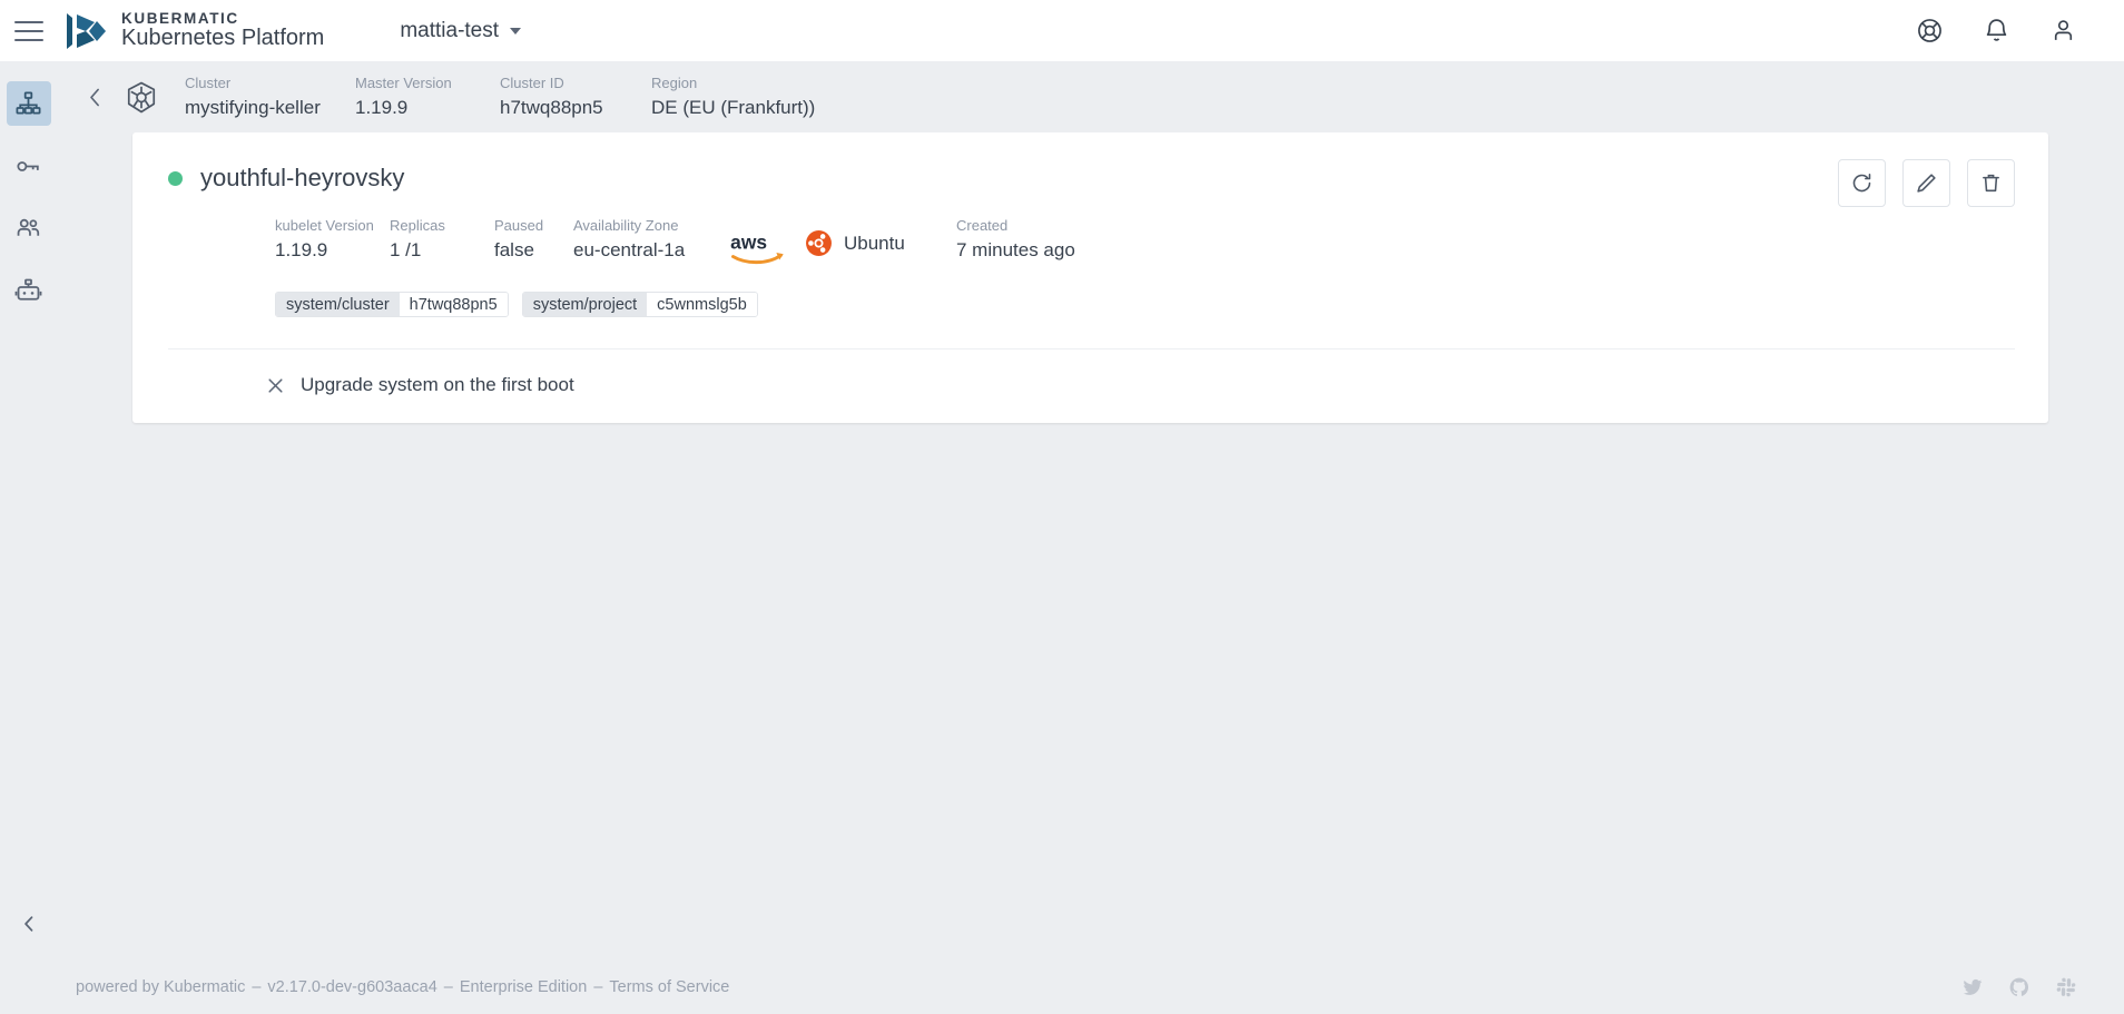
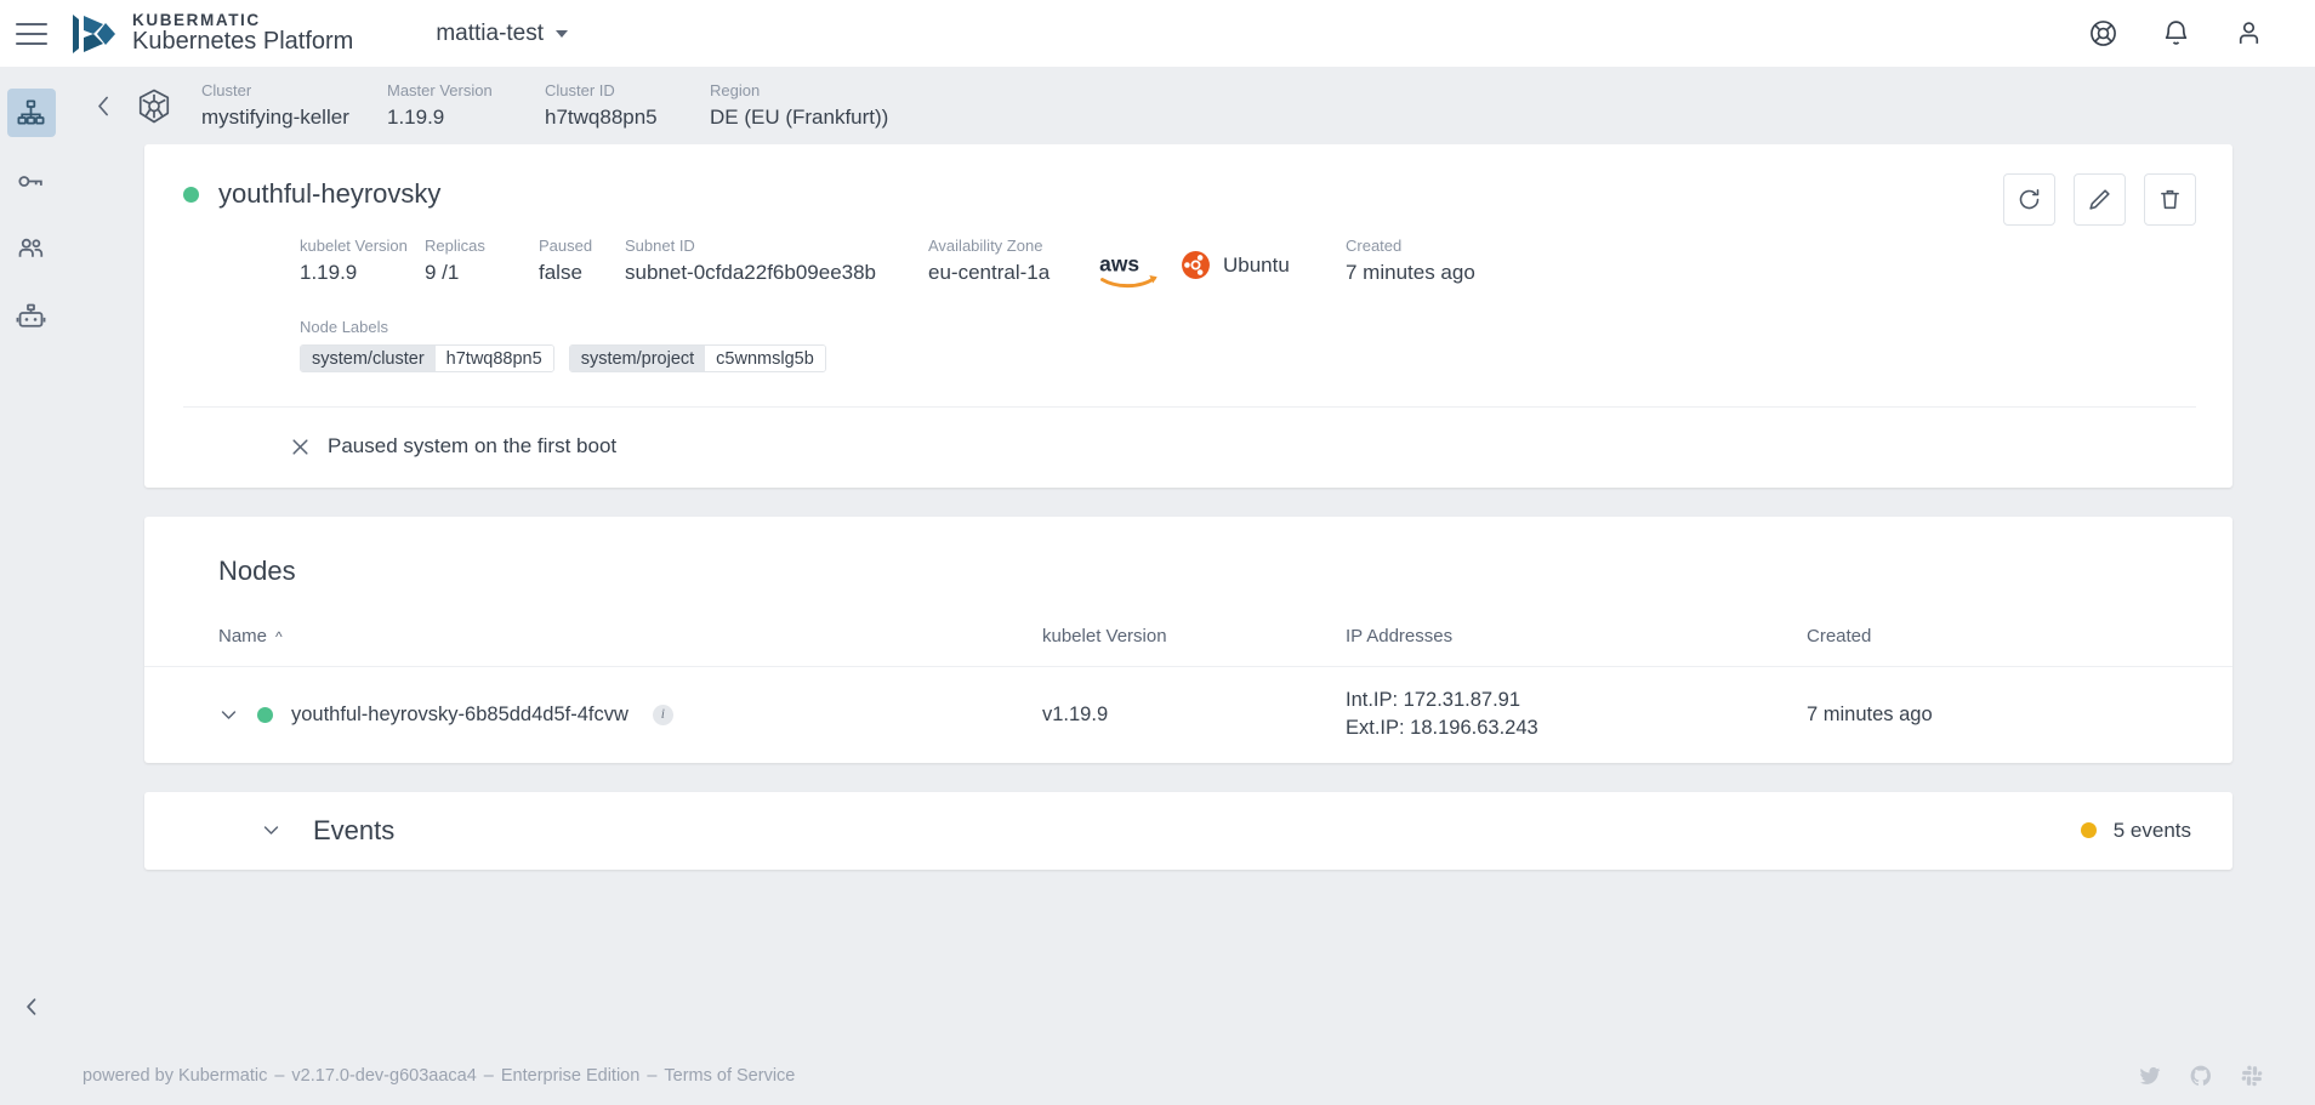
  KUBERMATIC
  Kubernetes Platform
  mattia-test
  Cluster
  mystifying-keller
  Master Version
  1.19.9
  Cluster ID
  h7twq88pn5
  Region
  DE (EU (Frankfurt))
  youthful-heyrovsky
  kubelet Version
  1.19.9
  Replicas
- 1 /1
+ 9 /1
  Paused
  false
+ Subnet ID
+ subnet-0cfda22f6b09ee38b
  Availability Zone
  eu-central-1a
  aws
  Ubuntu
  Created
  7 minutes ago
+ Node Labels
  system/cluster
  h7twq88pn5
  system/project
  c5wnmslg5b
- Upgrade system on the first boot
+ Paused system on the first boot
+ Nodes
+ Name ^	kubelet Version	IP Addresses	Created
+ youthful-heyrovsky-6b85dd4d5f-4fcvw i	v1.19.9	Int.IP: 172.31.87.91 Ext.IP: 18.196.63.243	7 minutes ago
+ Events
+ 5 events
  powered by Kubermatic
  –
  v2.17.0-dev-g603aaca4
  –
  Enterprise Edition
  –
  Terms of Service
